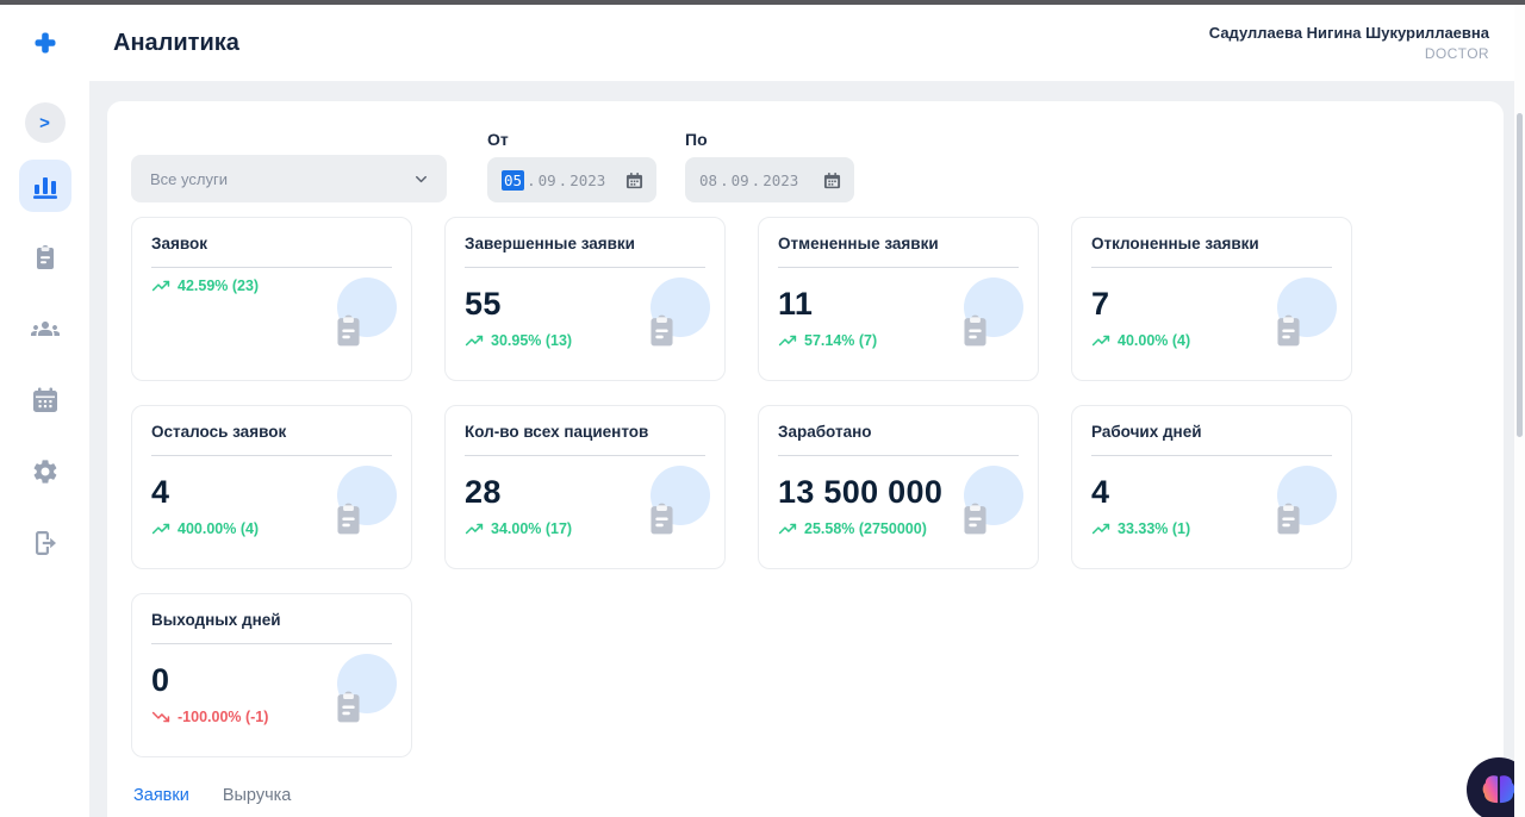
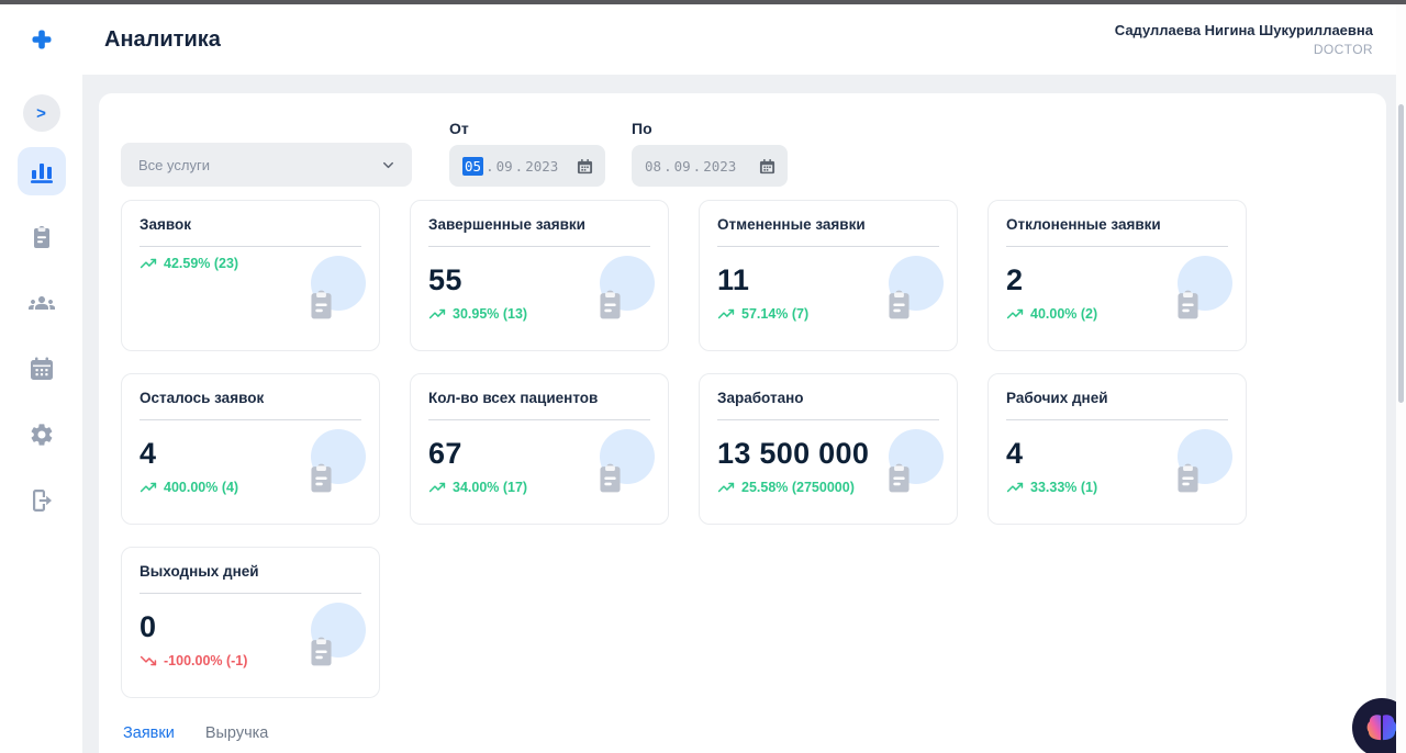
  Аналитика
  Садуллаева Нигина Шукуриллаевна
  DOCTOR
  >
  Все услуги
  От
  05
  .
  09
  .
  2023
  По
  08
  .
  09
  .
  2023
  Заявок
  42.59% (23)
  Завершенные заявки
  55
  30.95% (13)
  Отмененные заявки
  11
  57.14% (7)
  Отклоненные заявки
- 7
+ 2
- 40.00% (4)
+ 40.00% (2)
  Осталось заявок
  4
  400.00% (4)
  Кол-во всех пациентов
- 28
+ 67
  34.00% (17)
  Заработано
  13 500 000
  25.58% (2750000)
  Рабочих дней
  4
  33.33% (1)
  Выходных дней
  0
  -100.00% (-1)
  Заявки
  Выручка
